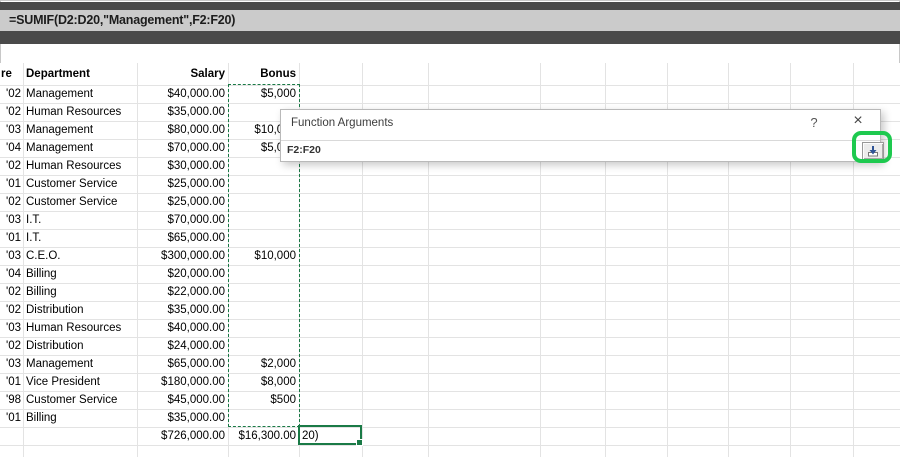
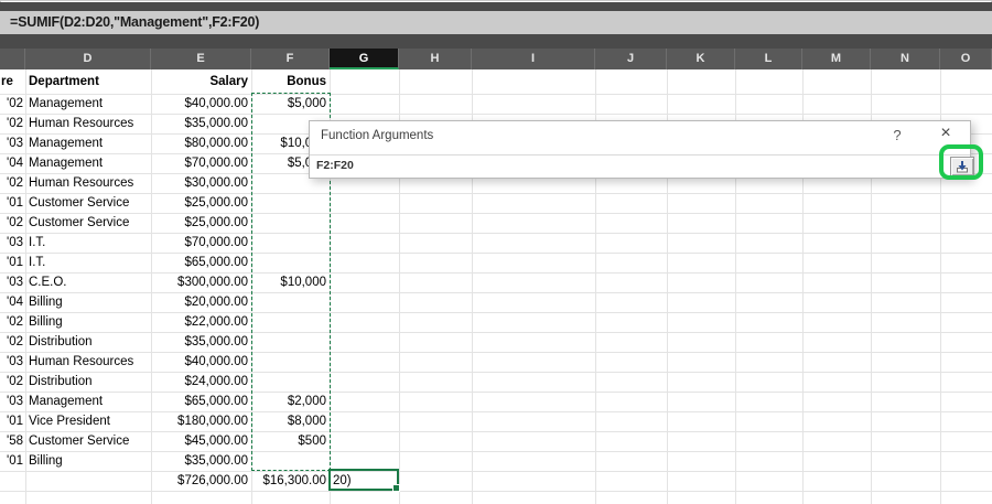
  =SUMIF(D2:D20,"Management",F2:F20)
+ D
+ E
+ F
+ G
+ H
+ I
+ J
+ K
+ L
+ M
+ N
+ O
  re
  Department
  Salary
  Bonus
  '02
  Management
  $40,000.00
  $5,000
  '02
  Human Resources
  $35,000.00
  '03
  Management
  $80,000.00
  '04
  Management
  $70,000.00
  '02
  Human Resources
  $30,000.00
  '01
  Customer Service
  $25,000.00
  '02
  Customer Service
  $25,000.00
  '03
  I.T.
  $70,000.00
  '01
  I.T.
  $65,000.00
  '03
  C.E.O.
  $300,000.00
  $10,000
  '04
  Billing
  $20,000.00
  '02
  Billing
  $22,000.00
  '02
  Distribution
  $35,000.00
  '03
  Human Resources
  $40,000.00
  '02
  Distribution
  $24,000.00
  '03
  Management
  $65,000.00
  $2,000
  '01
  Vice President
  $180,000.00
  $8,000
- '98
+ '58
  Customer Service
  $45,000.00
  $500
  '01
  Billing
  $35,000.00
  $726,000.00
  $16,300.00
  20)
  Function Arguments
  ?
  ×
  F2:F20
